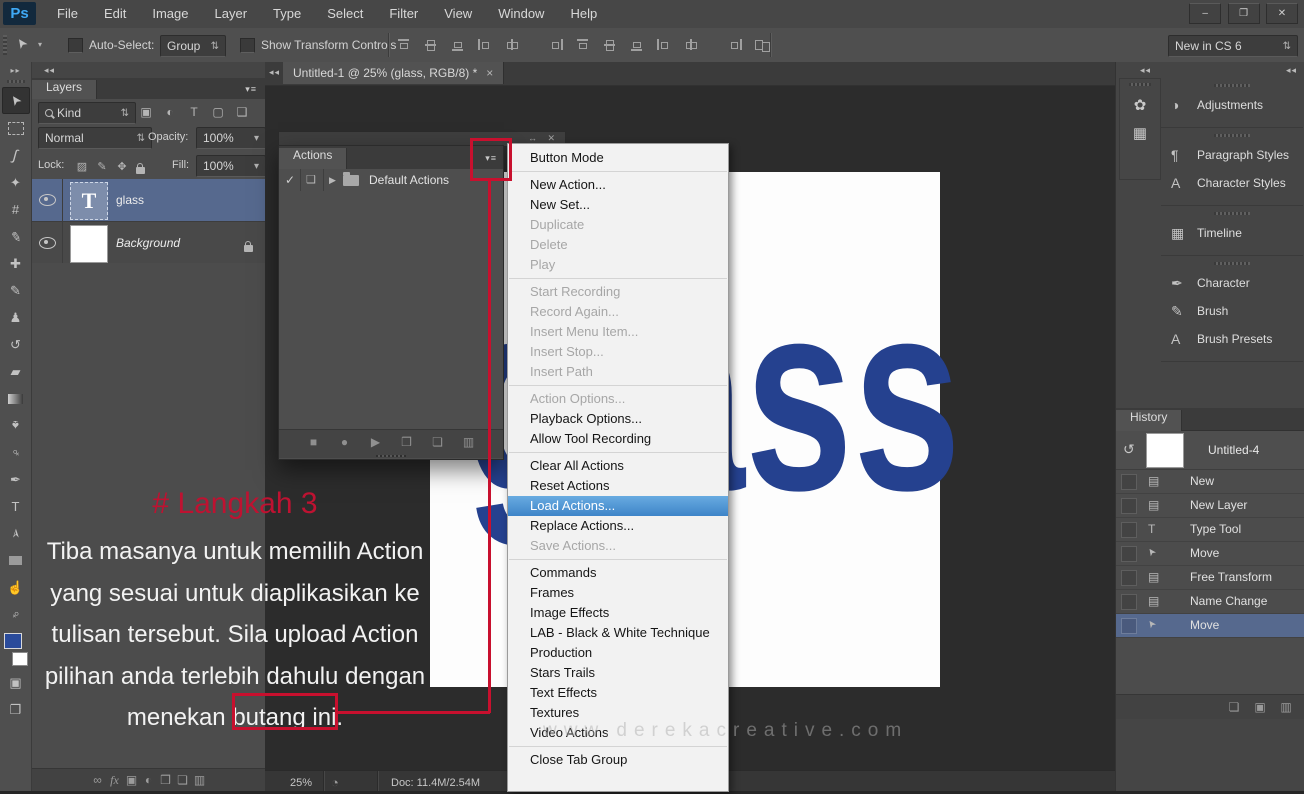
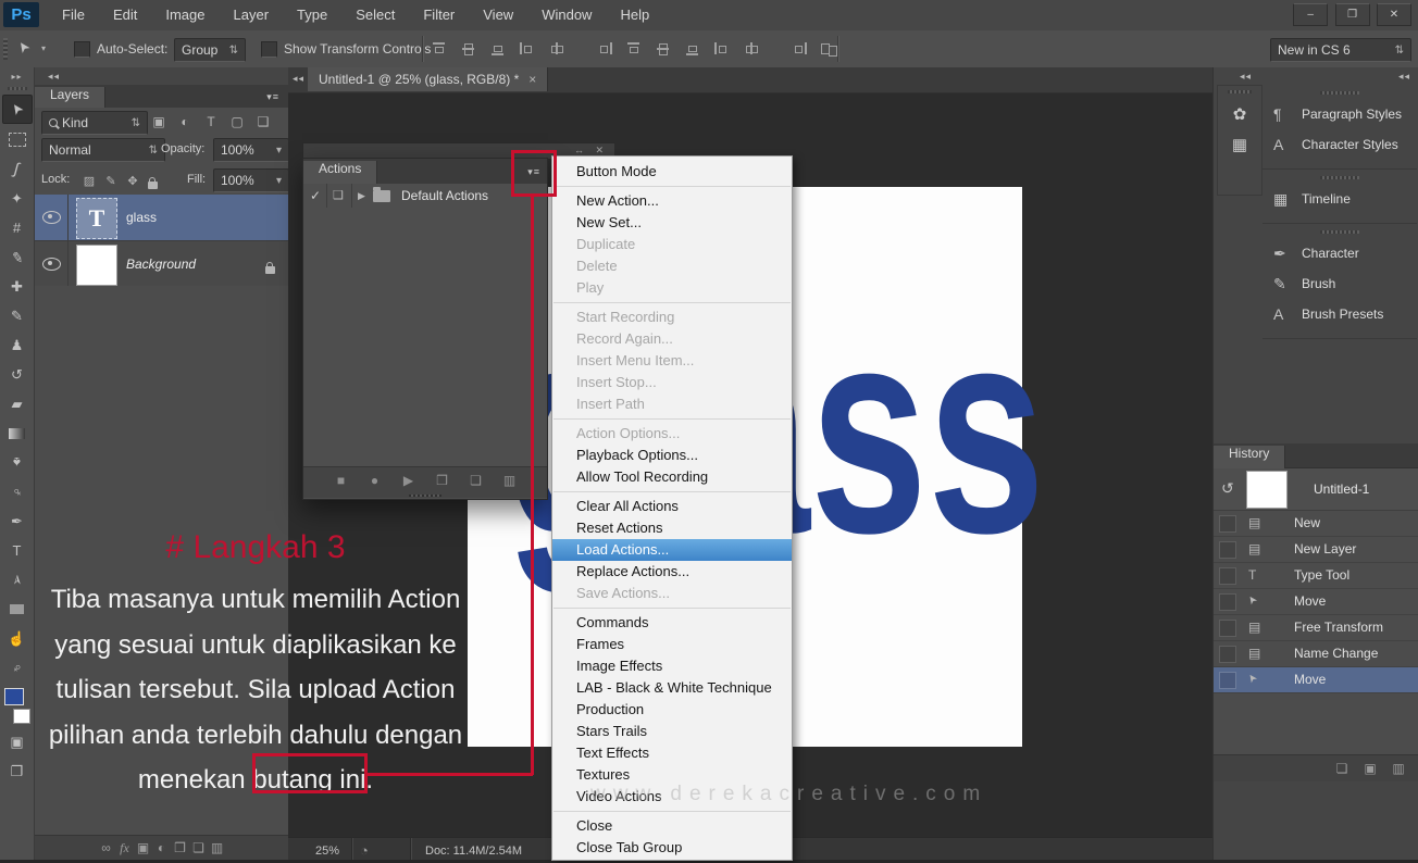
  Ps
  File Edit Image Layer Type Select Filter View Window Help
  – ❐ ✕
  ▾
  Auto-Select:
  Group
  ⇅
  Show Transform Contros
  New in CS 6
  ⇅
  ▸▸
  ✦
  #
  ✚
  ✎
  ♟
  ↺
  ▰
  ✒
  T
  ☝
  ▣
  ❐
  ◂◂
  Layers
  ▾≡
  Kind
  ⇅
  ▣ ◐ T ▢ ❑
  Normal
  ⇅
  Opacity:
  100%
  ▾
  Lock:
  ▨ ✎ ✥
  Fill:
  100%
  ▾
  T
  glass
  Background
  ∞ fx ▣ ◐ ❒ ❏ ▥
  ◂◂
  Untitled-1 @ 25% (glass, RGB/8) * ×
  25%
  ◔
  Doc: 11.4M/2.54M
  ↔ ✕
  Actions
  ▾≡
  ✓
  ❑
  ▶
  Default Actions
  ■ ● ▶ ❒ ❏ ▥
  Button Mode
  New Action...
  New Set...
  Duplicate
  Delete
  Play
  Start Recording
  Record Again...
  Insert Menu Item...
  Insert Stop...
  Insert Path
  Action Options...
  Playback Options...
  Allow Tool Recording
  Clear All Actions
  Reset Actions
  Load Actions...
  Replace Actions...
  Save Actions...
  Commands
  Frames
  Image Effects
  LAB - Black & White Technique
  Production
  Stars Trails
  Text Effects
  Textures
  Video Actions
+ Close
  Close Tab Group
  ◂◂
  ◂◂
  ✿
  ▦
- ◑
- Adjustments
  ¶
  Paragraph Styles
  A
  Character Styles
  ▦
  Timeline
  ✒
  Character
  ✎
  Brush
  A
  Brush Presets
  History
  ↺
- Untitled-4
+ Untitled-1
  ▤
  New
  ▤
  New Layer
  T
  Type Tool
  Move
  ▤
  Free Transform
  ▤
  Name Change
  Move
  ❏ ▣ ▥
  www.derekacreative.com
  # Langkah 3
  Tiba masanya untuk memilih Action
  yang sesuai untuk diaplikasikan ke
  tulisan tersebut. Sila upload Action
  pilihan anda terlebih dahulu dengan
  menekan butang ini.
